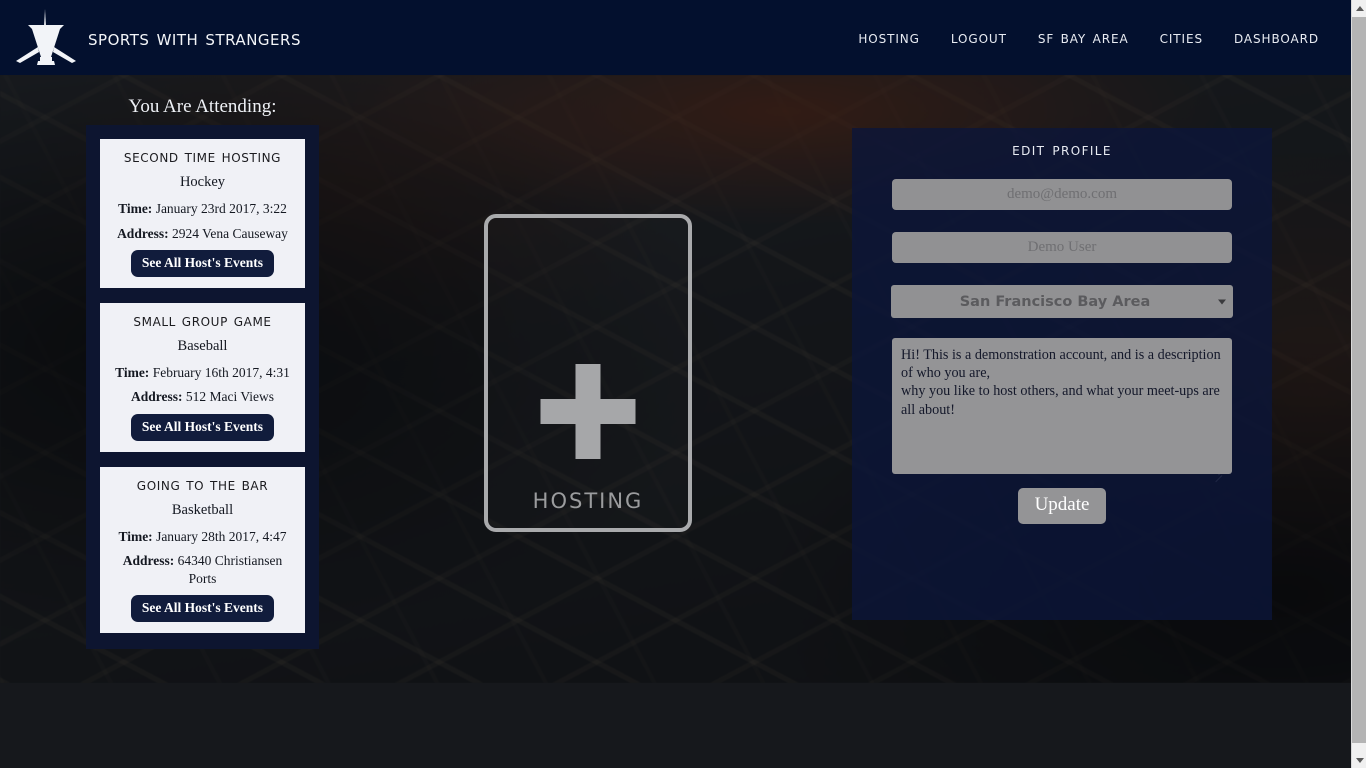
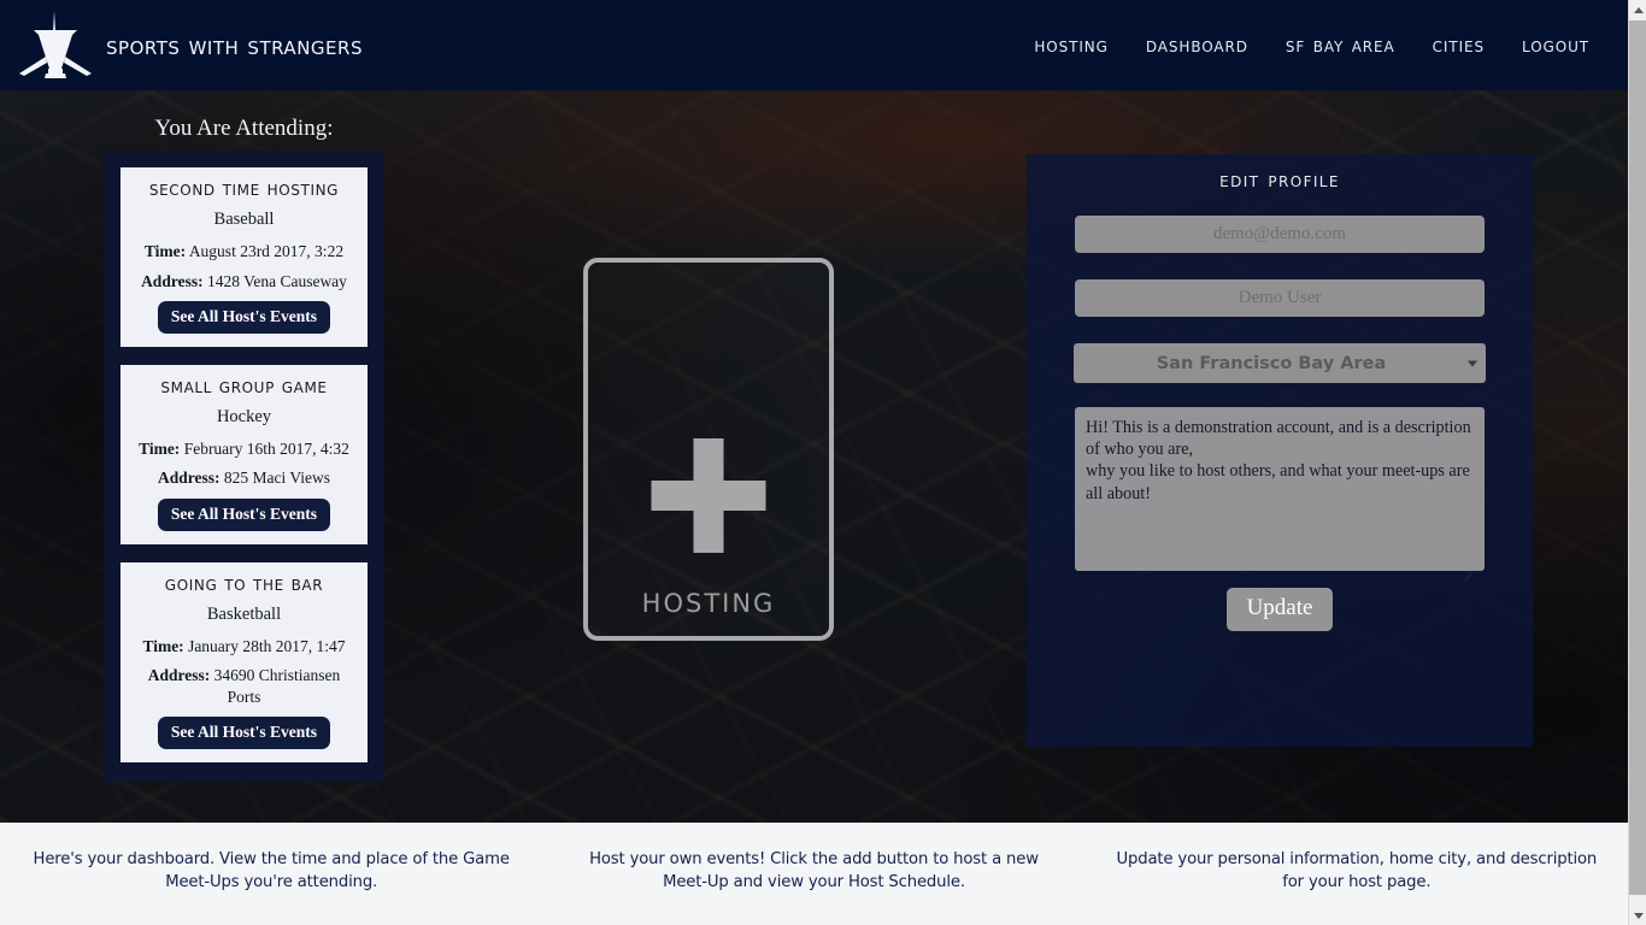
  sports with strangers
  hosting
- logout
+ dashboard
  sf bay area
  cities
- dashboard
+ logout
  You Are Attending:
  second time hosting
- Hockey
+ Baseball
- Time: January 23rd 2017, 3:22
+ Time: August 23rd 2017, 3:22
- Address: 2924 Vena Causeway
+ Address: 1428 Vena Causeway
  See All Host's Events
  small group game
- Baseball
+ Hockey
- Time: February 16th 2017, 4:31
+ Time: February 16th 2017, 4:32
- Address: 512 Maci Views
+ Address: 825 Maci Views
  See All Host's Events
  going to the bar
  Basketball
- Time: January 28th 2017, 4:47
+ Time: January 28th 2017, 1:47
- Address: 64340 Christiansen Ports
+ Address: 34690 Christiansen Ports
  See All Host's Events
  hosting
  edit profile
  demo@demo.com
  Demo User
  San Francisco Bay Area
  Update
+ Here's your dashboard. View the time and place of the Game Meet-Ups you're attending.
+ Host your own events! Click the add button to host a new Meet-Up and view your Host Schedule.
+ Update your personal information, home city, and description for your host page.
